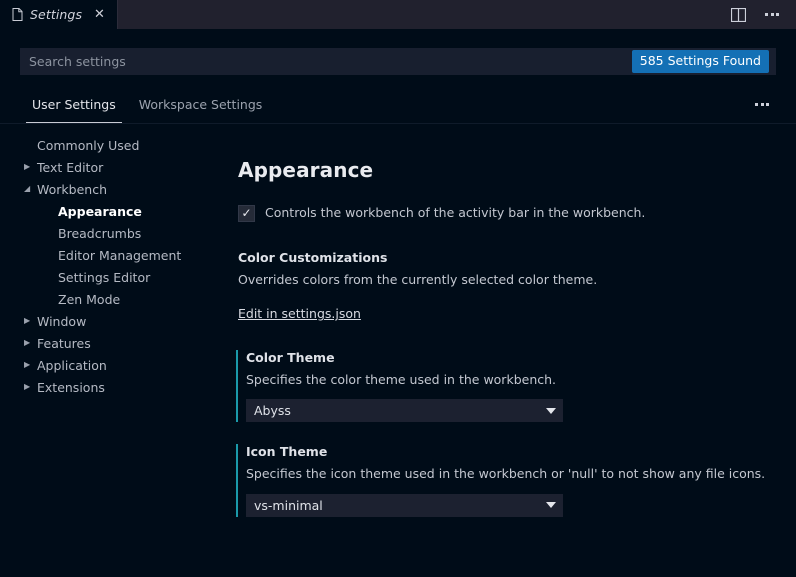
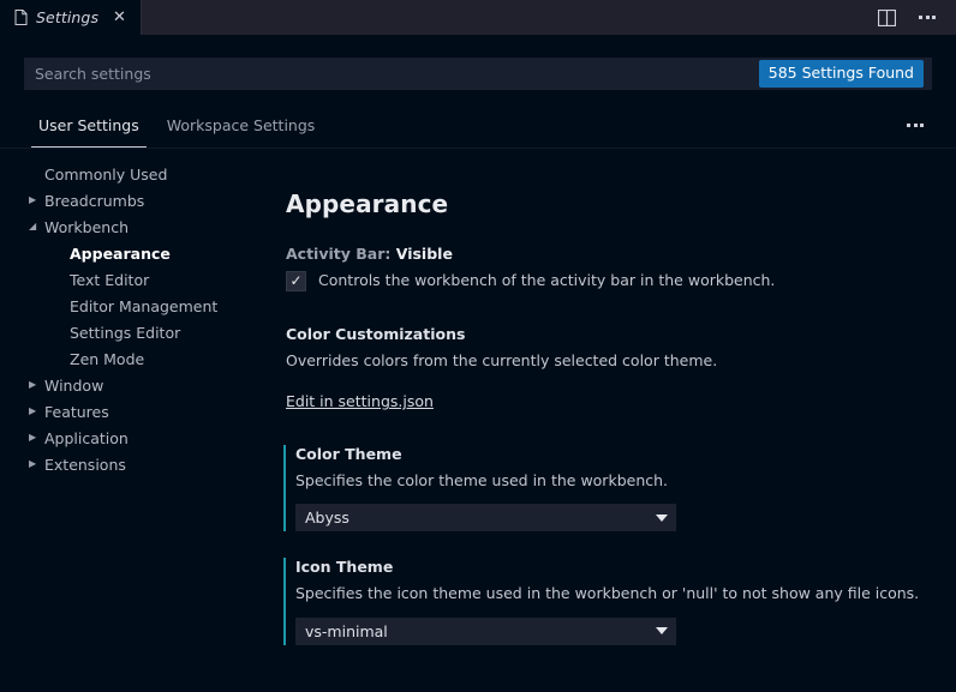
  Settings
  ✕
  Search settings
  585 Settings Found
  User Settings
  Workspace Settings
  Commonly Used
  ▶
- Text Editor
+ Breadcrumbs
  ◢
  Workbench
  Appearance
- Breadcrumbs
+ Text Editor
  Editor Management
  Settings Editor
  Zen Mode
  ▶
  Window
  ▶
  Features
  ▶
  Application
  ▶
  Extensions
  Appearance
+ Activity Bar: Visible
  ✓
  Controls the workbench of the activity bar in the workbench.
  Color Customizations
  Overrides colors from the currently selected color theme.
  Edit in settings.json
  Color Theme
  Specifies the color theme used in the workbench.
  Abyss
  Icon Theme
  Specifies the icon theme used in the workbench or 'null' to not show any file icons.
  vs-minimal
